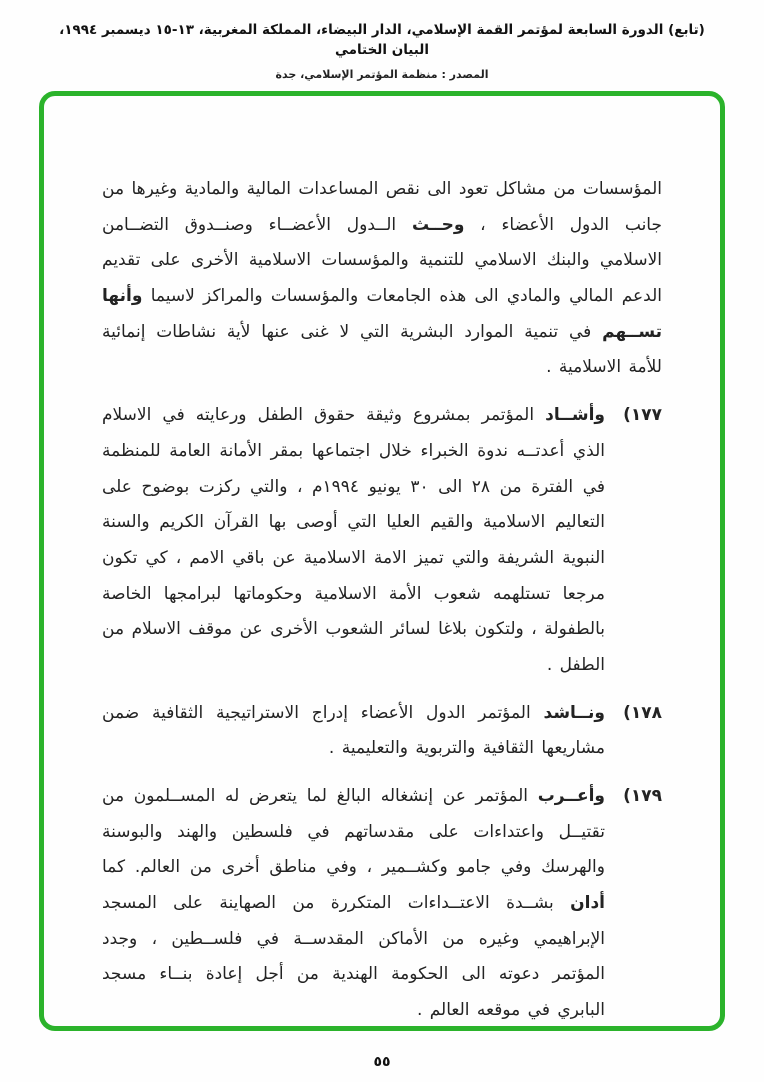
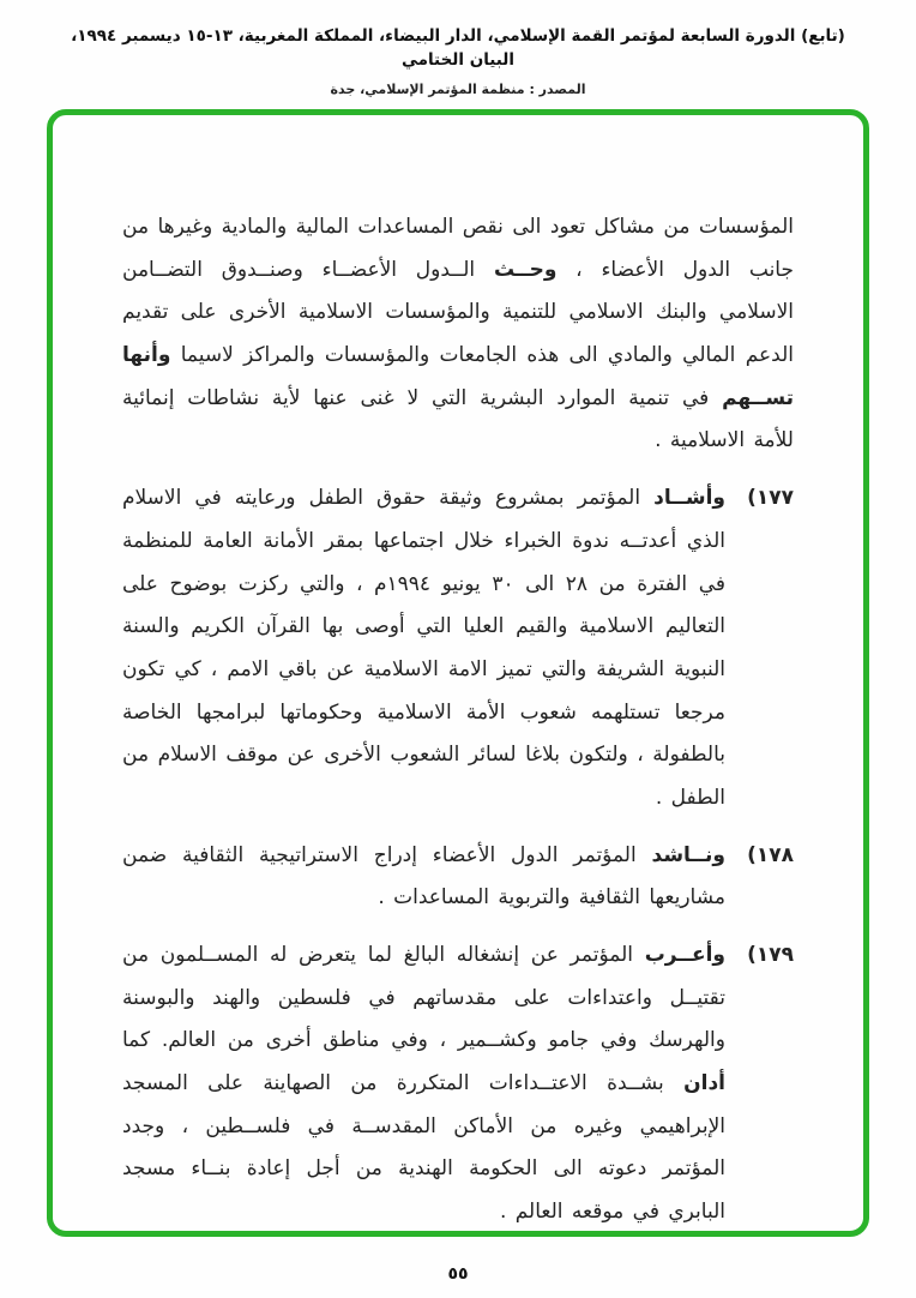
  (تابع) الدورة السابعة لمؤتمر القمة الإسلامي، الدار البيضاء، المملكة المغربية، ١٣-١٥ ديسمبر ١٩٩٤، البيان الختامي
  المصدر : منظمة المؤتمر الإسلامي، جدة
  المؤسسات من مشاكل تعود الى نقص المساعدات المالية والمادية وغيرها من جانب الدول الأعضاء ، وحــث الــدول الأعضــاء وصنــدوق التضــامن الاسلامي والبنك الاسلامي للتنمية والمؤسسات الاسلامية الأخرى على تقديم الدعم المالي والمادي الى هذه الجامعات والمؤسسات والمراكز لاسيما وأنها تســهم في تنمية الموارد البشرية التي لا غنى عنها لأية نشاطات إنمائية للأمة الاسلامية .
  ١٧٧)
  وأشــاد المؤتمر بمشروع وثيقة حقوق الطفل ورعايته في الاسلام الذي أعدتــه ندوة الخبراء خلال اجتماعها بمقر الأمانة العامة للمنظمة في الفترة من ٢٨ الى ٣٠ يونيو ١٩٩٤م ، والتي ركزت بوضوح على التعاليم الاسلامية والقيم العليا التي أوصى بها القرآن الكريم والسنة النبوية الشريفة والتي تميز الامة الاسلامية عن باقي الامم ، كي تكون مرجعا تستلهمه شعوب الأمة الاسلامية وحكوماتها لبرامجها الخاصة بالطفولة ، ولتكون بلاغا لسائر الشعوب الأخرى عن موقف الاسلام من الطفل .
  ١٧٨)
- ونــاشد المؤتمر الدول الأعضاء إدراج الاستراتيجية الثقافية ضمن مشاريعها الثقافية والتربوية والتعليمية .
+ ونــاشد المؤتمر الدول الأعضاء إدراج الاستراتيجية الثقافية ضمن مشاريعها الثقافية والتربوية المساعدات .
  ١٧٩)
  وأعــرب المؤتمر عن إنشغاله البالغ لما يتعرض له المســلمون من تقتيــل واعتداءات على مقدساتهم في فلسطين والهند والبوسنة والهرسك وفي جامو وكشــمير ، وفي مناطق أخرى من العالم. كما أدان بشــدة الاعتــداءات المتكررة من الصهاينة على المسجد الإبراهيمي وغيره من الأماكن المقدســة في فلســطين ، وجدد المؤتمر دعوته الى الحكومة الهندية من أجل إعادة بنــاء مسجد البابري في موقعه العالم .
  ٥٥
